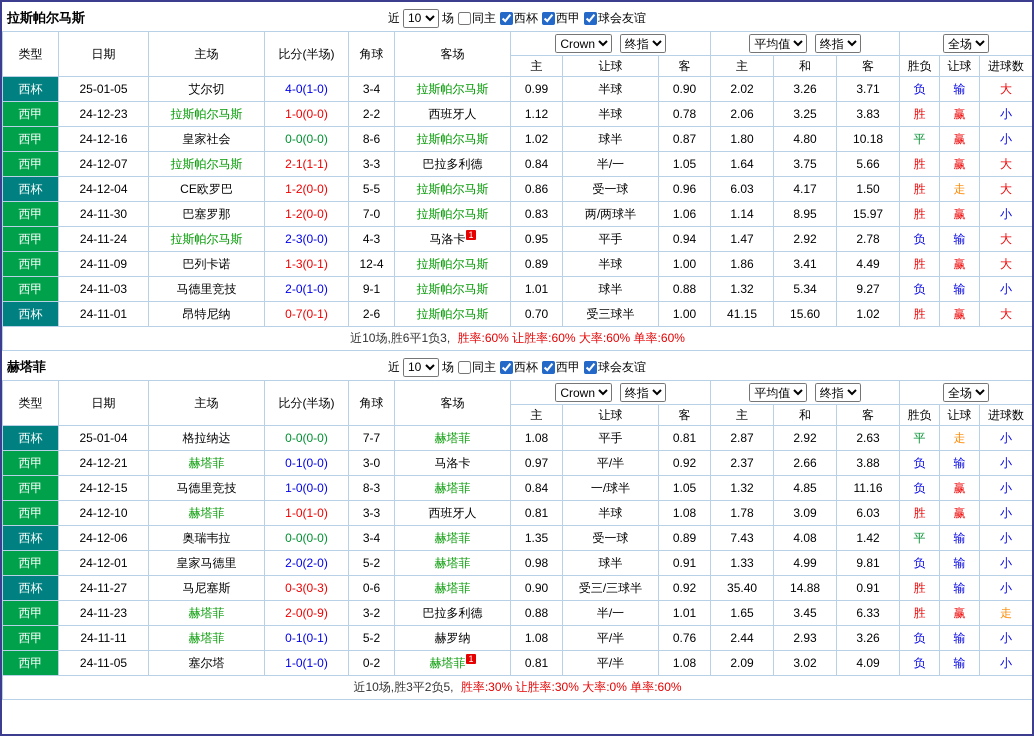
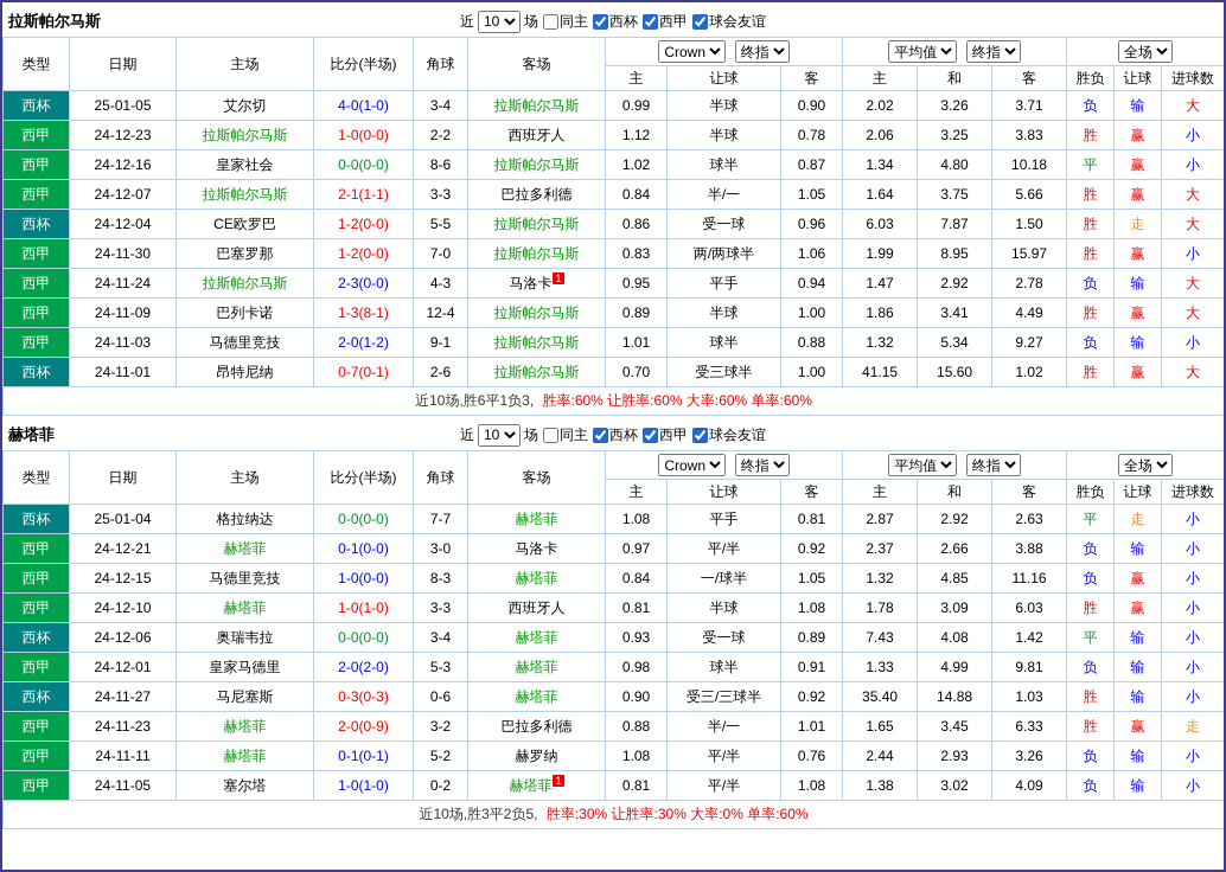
  拉斯帕尔马斯
  近
  10
  场
  同主
  西杯
  西甲
  球会友谊
  类型	日期	主场	比分(半场)	角球	客场	Crown 终指	平均值 终指	全场
  主	让球	客	主	和	客	胜负	让球	进球数
  西杯	25-01-05	艾尔切	4-0(1-0)	3-4	拉斯帕尔马斯	0.99	半球	0.90	2.02	3.26	3.71	负	输	大
  西甲	24-12-23	拉斯帕尔马斯	1-0(0-0)	2-2	西班牙人	1.12	半球	0.78	2.06	3.25	3.83	胜	赢	小
- 西甲	24-12-16	皇家社会	0-0(0-0)	8-6	拉斯帕尔马斯	1.02	球半	0.87	1.80	4.80	10.18	平	赢	小
+ 西甲	24-12-16	皇家社会	0-0(0-0)	8-6	拉斯帕尔马斯	1.02	球半	0.87	1.34	4.80	10.18	平	赢	小
  西甲	24-12-07	拉斯帕尔马斯	2-1(1-1)	3-3	巴拉多利德	0.84	半/一	1.05	1.64	3.75	5.66	胜	赢	大
- 西杯	24-12-04	CE欧罗巴	1-2(0-0)	5-5	拉斯帕尔马斯	0.86	受一球	0.96	6.03	4.17	1.50	胜	走	大
+ 西杯	24-12-04	CE欧罗巴	1-2(0-0)	5-5	拉斯帕尔马斯	0.86	受一球	0.96	6.03	7.87	1.50	胜	走	大
- 西甲	24-11-30	巴塞罗那	1-2(0-0)	7-0	拉斯帕尔马斯	0.83	两/两球半	1.06	1.14	8.95	15.97	胜	赢	小
+ 西甲	24-11-30	巴塞罗那	1-2(0-0)	7-0	拉斯帕尔马斯	0.83	两/两球半	1.06	1.99	8.95	15.97	胜	赢	小
  西甲	24-11-24	拉斯帕尔马斯	2-3(0-0)	4-3	马洛卡 1	0.95	平手	0.94	1.47	2.92	2.78	负	输	大
- 西甲	24-11-09	巴列卡诺	1-3(0-1)	12-4	拉斯帕尔马斯	0.89	半球	1.00	1.86	3.41	4.49	胜	赢	大
+ 西甲	24-11-09	巴列卡诺	1-3(8-1)	12-4	拉斯帕尔马斯	0.89	半球	1.00	1.86	3.41	4.49	胜	赢	大
- 西甲	24-11-03	马德里竞技	2-0(1-0)	9-1	拉斯帕尔马斯	1.01	球半	0.88	1.32	5.34	9.27	负	输	小
+ 西甲	24-11-03	马德里竞技	2-0(1-2)	9-1	拉斯帕尔马斯	1.01	球半	0.88	1.32	5.34	9.27	负	输	小
  西杯	24-11-01	昂特尼纳	0-7(0-1)	2-6	拉斯帕尔马斯	0.70	受三球半	1.00	41.15	15.60	1.02	胜	赢	大
  近10场,胜6平1负3, 胜率:60% 让胜率:60% 大率:60% 单率:60%
  赫塔菲
  近
  10
  场
  同主
  西杯
  西甲
  球会友谊
  类型	日期	主场	比分(半场)	角球	客场	Crown 终指	平均值 终指	全场
  主	让球	客	主	和	客	胜负	让球	进球数
  西杯	25-01-04	格拉纳达	0-0(0-0)	7-7	赫塔菲	1.08	平手	0.81	2.87	2.92	2.63	平	走	小
  西甲	24-12-21	赫塔菲	0-1(0-0)	3-0	马洛卡	0.97	平/半	0.92	2.37	2.66	3.88	负	输	小
  西甲	24-12-15	马德里竞技	1-0(0-0)	8-3	赫塔菲	0.84	一/球半	1.05	1.32	4.85	11.16	负	赢	小
  西甲	24-12-10	赫塔菲	1-0(1-0)	3-3	西班牙人	0.81	半球	1.08	1.78	3.09	6.03	胜	赢	小
- 西杯	24-12-06	奥瑞韦拉	0-0(0-0)	3-4	赫塔菲	1.35	受一球	0.89	7.43	4.08	1.42	平	输	小
+ 西杯	24-12-06	奥瑞韦拉	0-0(0-0)	3-4	赫塔菲	0.93	受一球	0.89	7.43	4.08	1.42	平	输	小
- 西甲	24-12-01	皇家马德里	2-0(2-0)	5-2	赫塔菲	0.98	球半	0.91	1.33	4.99	9.81	负	输	小
+ 西甲	24-12-01	皇家马德里	2-0(2-0)	5-3	赫塔菲	0.98	球半	0.91	1.33	4.99	9.81	负	输	小
- 西杯	24-11-27	马尼塞斯	0-3(0-3)	0-6	赫塔菲	0.90	受三/三球半	0.92	35.40	14.88	0.91	胜	输	小
+ 西杯	24-11-27	马尼塞斯	0-3(0-3)	0-6	赫塔菲	0.90	受三/三球半	0.92	35.40	14.88	1.03	胜	输	小
  西甲	24-11-23	赫塔菲	2-0(0-9)	3-2	巴拉多利德	0.88	半/一	1.01	1.65	3.45	6.33	胜	赢	走
  西甲	24-11-11	赫塔菲	0-1(0-1)	5-2	赫罗纳	1.08	平/半	0.76	2.44	2.93	3.26	负	输	小
- 西甲	24-11-05	塞尔塔	1-0(1-0)	0-2	赫塔菲 1	0.81	平/半	1.08	2.09	3.02	4.09	负	输	小
+ 西甲	24-11-05	塞尔塔	1-0(1-0)	0-2	赫塔菲 1	0.81	平/半	1.08	1.38	3.02	4.09	负	输	小
  近10场,胜3平2负5, 胜率:30% 让胜率:30% 大率:0% 单率:60%
